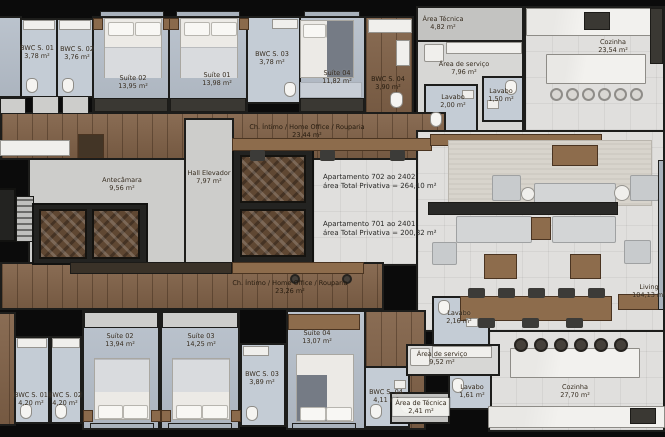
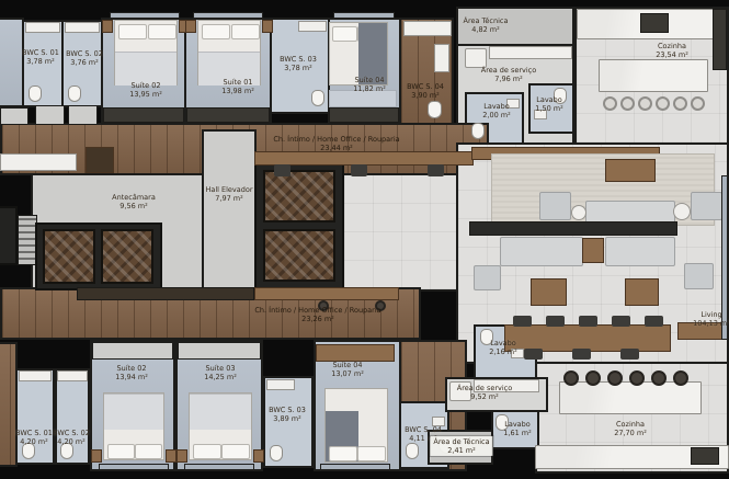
  BWC S. 01
  3,78 m²
  BWC S. 02
  3,76 m²
  Suíte 02
  13,95 m²
  Suíte 01
  13,98 m²
  BWC S. 03
  3,78 m²
  Suíte 04
  11,82 m²
  BWC S. 04
  3,90 m²
  4,82 m²
  Área de serviço
  7,96 m²
  Lavabo
  2,00 m²
  Lavabo
  1,50 m²
  Cozinha
  23,54 m²
  Ch. Íntimo / Home Office / Rouparia
  23,44 m²
  Hall Elevador
  7,97 m²
  Antecâmara
  9,56 m²
  Ch. Íntimo / Home Office / Rouparia
  23,26 m²
  Suíte 02
  13,94 m²
  Suíte 03
  14,25 m²
  Suíte 04
  13,07 m²
  BWC S. 01
  4,20 m²
  BWC S. 02
  4,20 m²
  BWC S. 03
  3,89 m²
  BWC S. 04
  Lavabo
  2,16 m²
  Área de serviço
  9,52 m²
  Lavabo
  1,61 m²
  Área de Técnica
  2,41 m²
  Cozinha
  27,70 m²
  Living
  104,13 m
- Apartamento 702 ao 2402
- área Total Privativa = 264,10 m²
- Apartamento 701 ao 2401
- área Total Privativa = 200,82 m²
